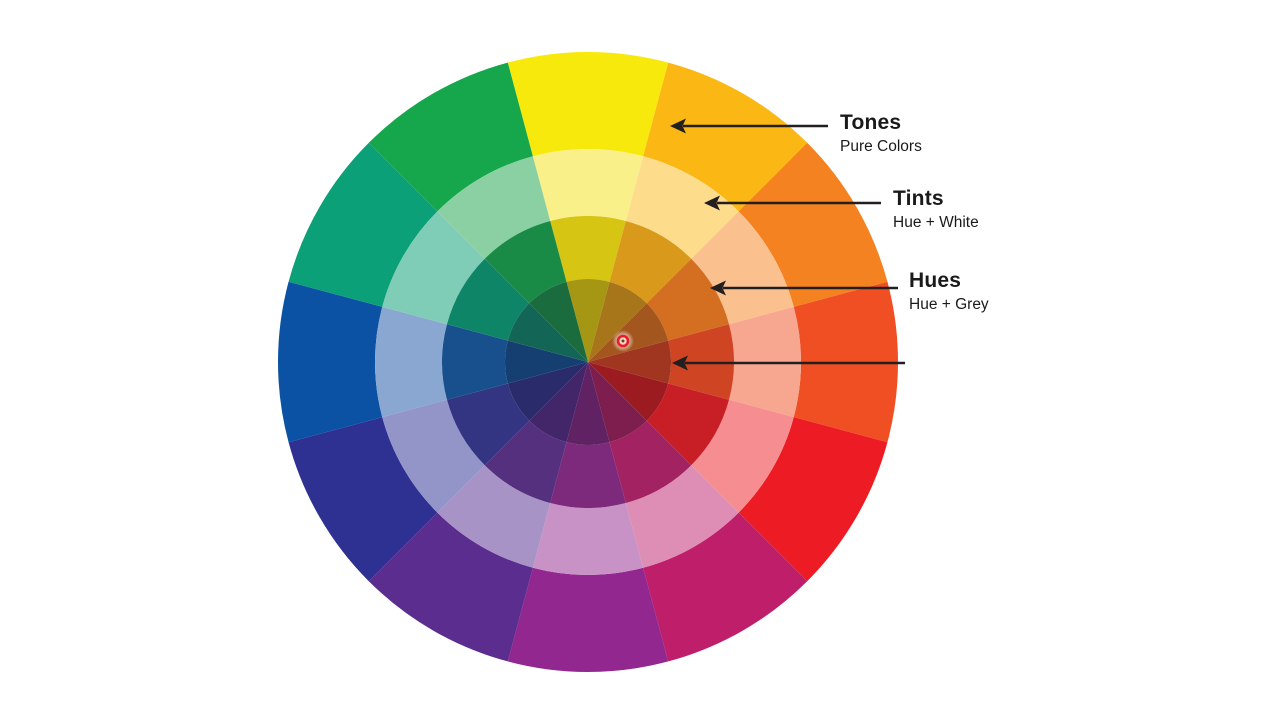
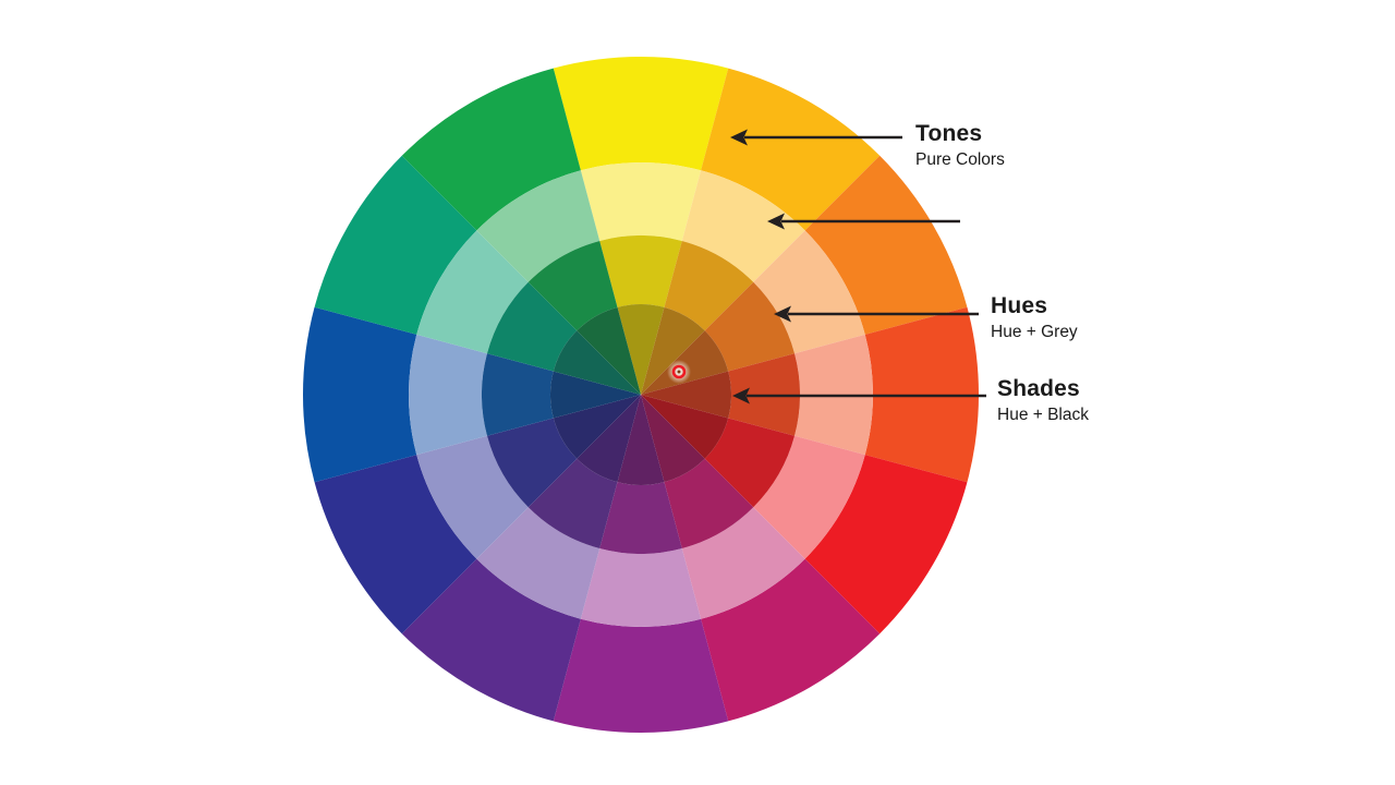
  Tones
  Pure Colors
- Tints
- Hue + White
  Hues
  Hue + Grey
+ Shades
+ Hue + Black
